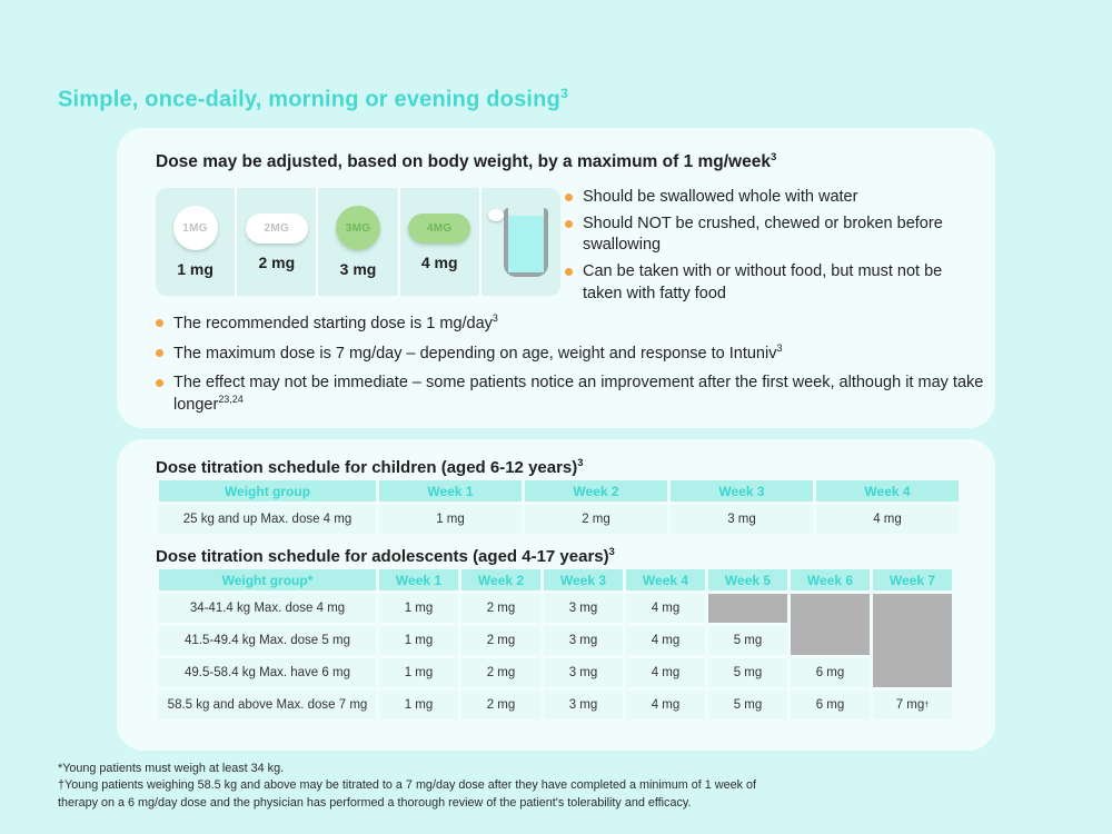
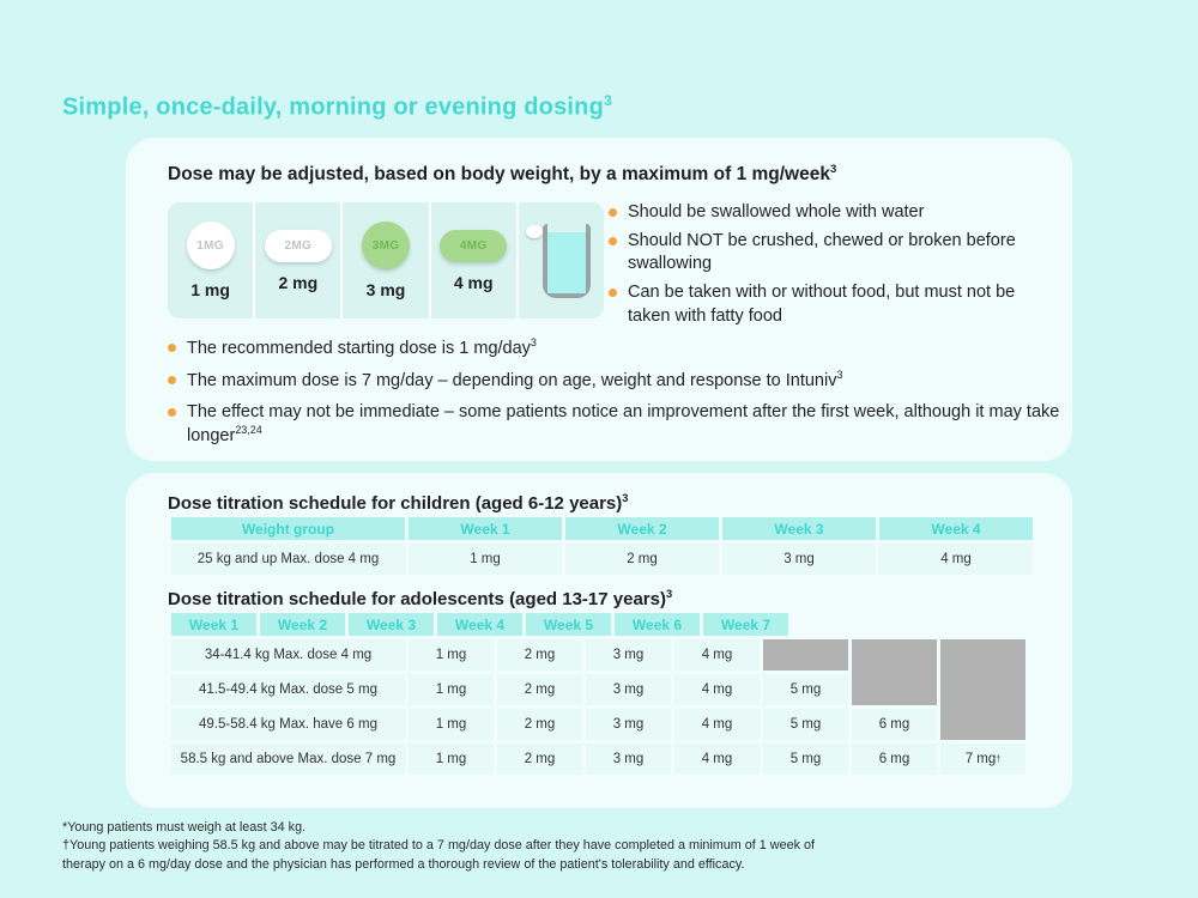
  Simple, once-daily, morning or evening dosing3
  Dose may be adjusted, based on body weight, by a maximum of 1 mg/week3
  1MG
  1 mg
  2MG
  2 mg
  3MG
  3 mg
  4MG
  4 mg
  Should be swallowed whole with water
  Should NOT be crushed, chewed or broken before swallowing
  Can be taken with or without food, but must not be taken with fatty food
  The recommended starting dose is 1 mg/day3
  The maximum dose is 7 mg/day – depending on age, weight and response to Intuniv3
  The effect may not be immediate – some patients notice an improvement after the first week, although it may take longer23,24
  Dose titration schedule for children (aged 6-12 years)3
  Weight group
  Week 1
  Week 2
  Week 3
  Week 4
  25 kg and up Max. dose 4 mg
  1 mg
  2 mg
  3 mg
  4 mg
- Dose titration schedule for adolescents (aged 4-17 years)3
+ Dose titration schedule for adolescents (aged 13-17 years)3
- Weight group*
  Week 1
  Week 2
  Week 3
  Week 4
  Week 5
  Week 6
  Week 7
  34-41.4 kg Max. dose 4 mg
  1 mg
  2 mg
  3 mg
  4 mg
  41.5-49.4 kg Max. dose 5 mg
  1 mg
  2 mg
  3 mg
  4 mg
  5 mg
  49.5-58.4 kg Max. have 6 mg
  1 mg
  2 mg
  3 mg
  4 mg
  5 mg
  6 mg
  58.5 kg and above Max. dose 7 mg
  1 mg
  2 mg
  3 mg
  4 mg
  5 mg
  6 mg
  7 mg
  †
  *Young patients must weigh at least 34 kg.
  †Young patients weighing 58.5 kg and above may be titrated to a 7 mg/day dose after they have completed a minimum of 1 week of therapy on a 6 mg/day dose and the physician has performed a thorough review of the patient's tolerability and efficacy.
